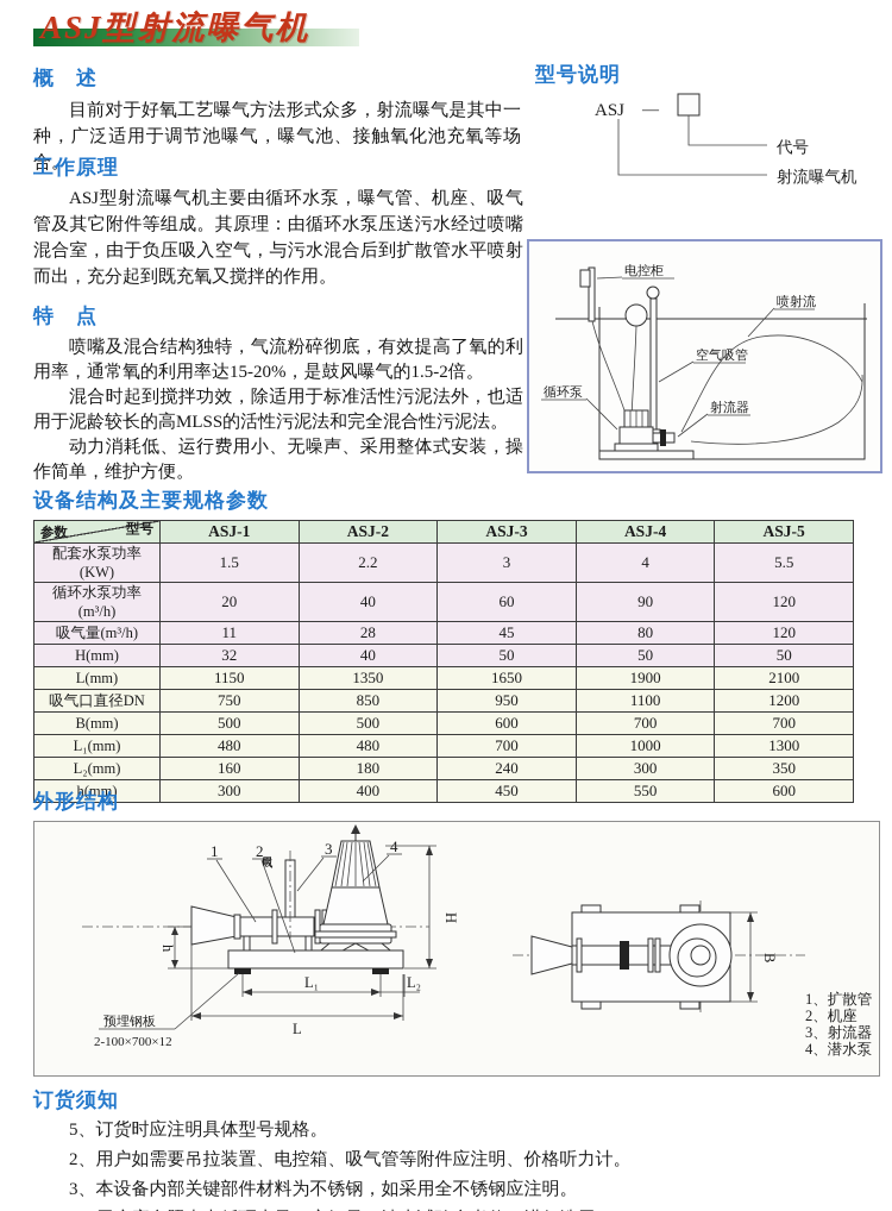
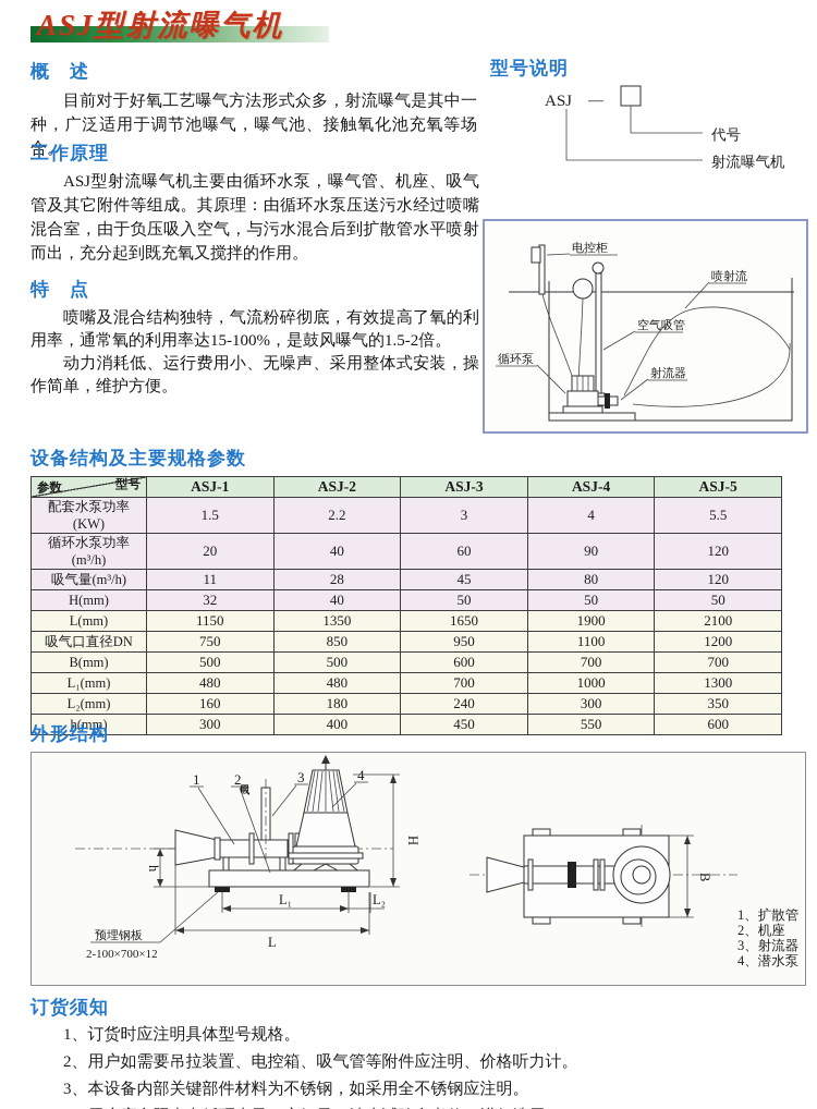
  ASJ型射流曝气机
  概 述
  目前对于好氧工艺曝气方法形式众多，射流曝气是其中一种，广泛适用于调节池曝气，曝气池、接触氧化池充氧等场合。
  工作原理
  ASJ型射流曝气机主要由循环水泵，曝气管、机座、吸气管及其它附件等组成。其原理：由循环水泵压送污水经过喷嘴混合室，由于负压吸入空气，与污水混合后到扩散管水平喷射而出，充分起到既充氧又搅拌的作用。
  特 点
- 喷嘴及混合结构独特，气流粉碎彻底，有效提高了氧的利用率，通常氧的利用率达15-20%，是鼓风曝气的1.5-2倍。
+ 喷嘴及混合结构独特，气流粉碎彻底，有效提高了氧的利用率，通常氧的利用率达15-100%，是鼓风曝气的1.5-2倍。
- 混合时起到搅拌功效，除适用于标准活性污泥法外，也适用于泥龄较长的高MLSS的活性污泥法和完全混合性污泥法。
  动力消耗低、运行费用小、无噪声、采用整体式安装，操作简单，维护方便。
  型号说明
  ASJ
  —
  代号
  射流曝气机
  电控柜
  空气吸管
  喷射流
  循环泵
  射流器
  设备结构及主要规格参数
  型号 参数	ASJ-1	ASJ-2	ASJ-3	ASJ-4	ASJ-5
  配套水泵功率(KW)	1.5	2.2	3	4	5.5
  循环水泵功率(m³/h)	20	40	60	90	120
  吸气量(m³/h)	11	28	45	80	120
  H(mm)	32	40	50	50	50
  L(mm)	1150	1350	1650	1900	2100
  吸气口直径DN	750	850	950	1100	1200
  B(mm)	500	500	600	700	700
  L₁(mm)	480	480	700	1000	1300
  L₂(mm)	160	180	240	300	350
  h(mm)	300	400	450	550	600
  外形结构
  1
  2
  3
  4
  L₁
  L₂
  L
  预埋钢板
  2-100×700×12
  1、扩散管
  2、机座
  3、射流器
  4、潜水泵
  订货须知
- 5、订货时应注明具体型号规格。
+ 1、订货时应注明具体型号规格。
  2、用户如需要吊拉装置、电控箱、吸气管等附件应注明、价格听力计。
  3、本设备内部关键部件材料为不锈钢，如采用全不锈钢应注明。
